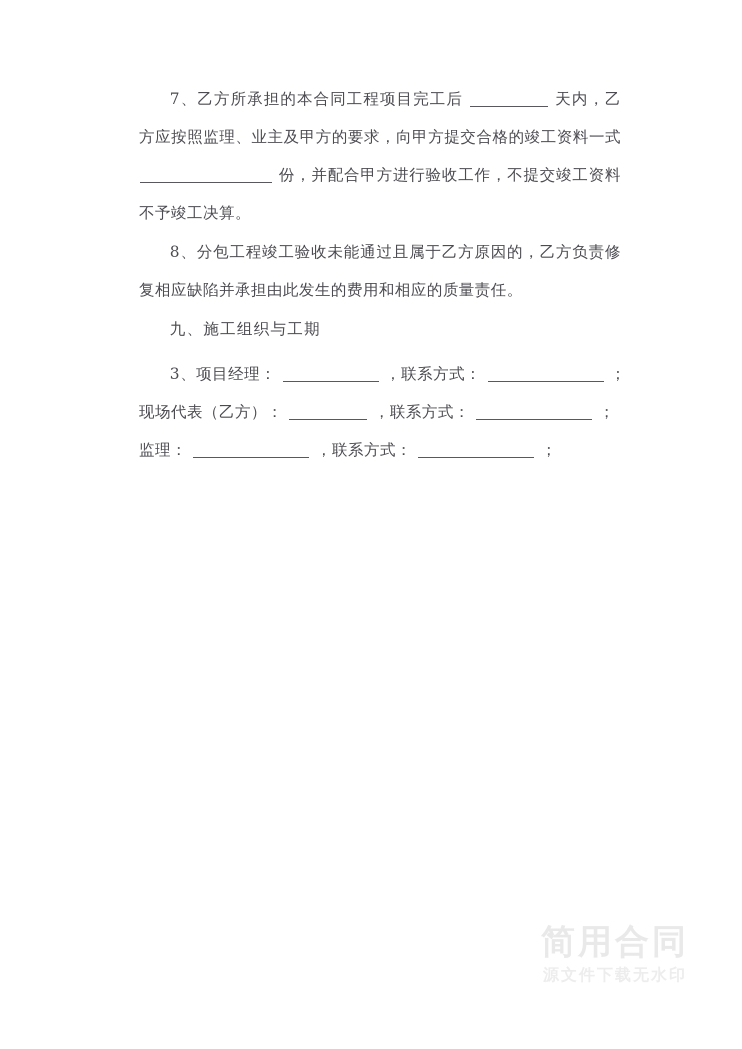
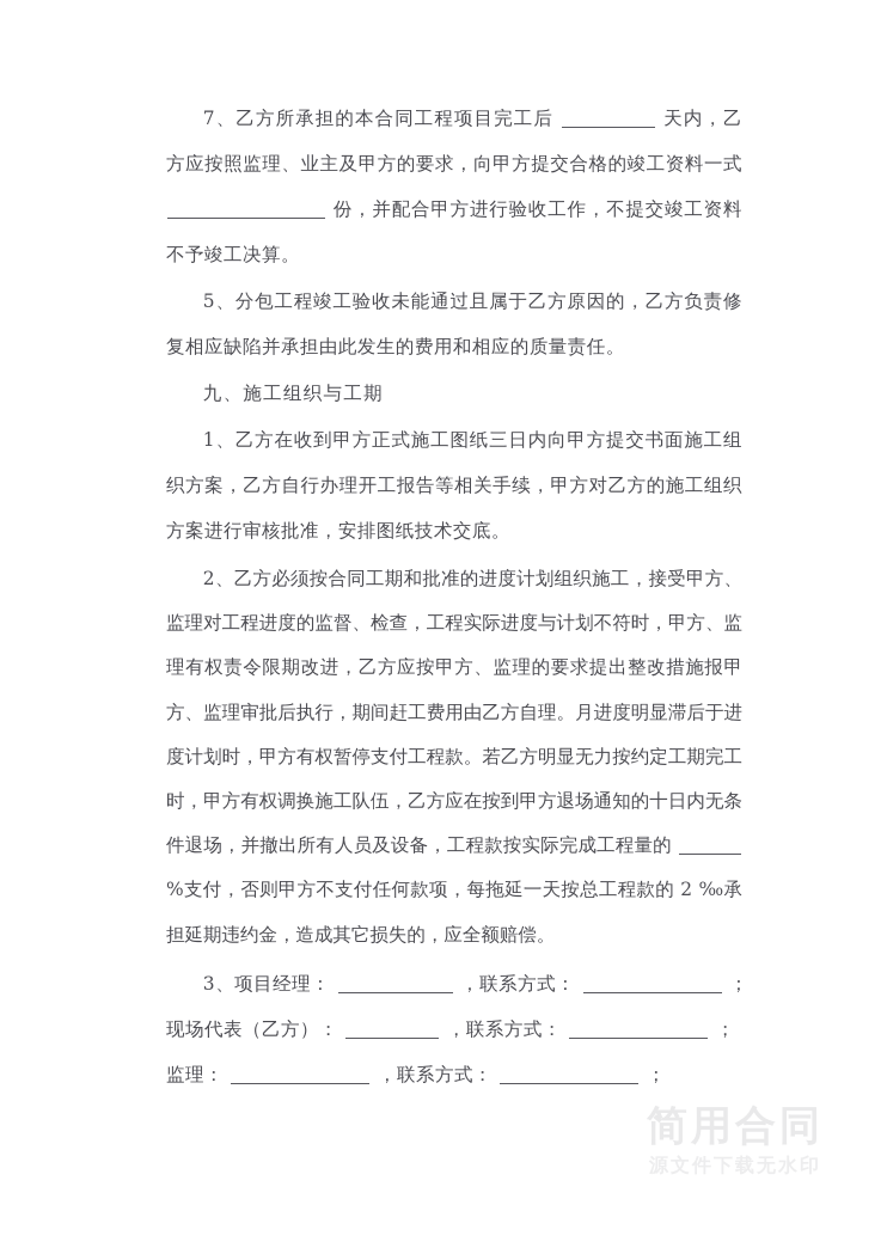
  7、乙方所承担的本合同工程项目完工后 天内，乙方应按照监理、业主及甲方的要求，向甲方提交合格的竣工资料一式 份，并配合甲方进行验收工作，不提交竣工资料不予竣工决算。
- 8、分包工程竣工验收未能通过且属于乙方原因的，乙方负责修复相应缺陷并承担由此发生的费用和相应的质量责任。
+ 5、分包工程竣工验收未能通过且属于乙方原因的，乙方负责修复相应缺陷并承担由此发生的费用和相应的质量责任。
  九、施工组织与工期
+ 1、乙方在收到甲方正式施工图纸三日内向甲方提交书面施工组织方案，乙方自行办理开工报告等相关手续，甲方对乙方的施工组织方案进行审核批准，安排图纸技术交底。
+ 2、乙方必须按合同工期和批准的进度计划组织施工，接受甲方、监理对工程进度的监督、检查，工程实际进度与计划不符时，甲方、监理有权责令限期改进，乙方应按甲方、监理的要求提出整改措施报甲方、监理审批后执行，期间赶工费用由乙方自理。月进度明显滞后于进度计划时，甲方有权暂停支付工程款。若乙方明显无力按约定工期完工时，甲方有权调换施工队伍，乙方应在按到甲方退场通知的十日内无条件退场，并撤出所有人员及设备，工程款按实际完成工程量的 %支付，否则甲方不支付任何款项，每拖延一天按总工程款的 2 ‰承担延期违约金，造成其它损失的，应全额赔偿。
  3、项目经理： ，联系方式： ；
  现场代表（乙方）： ，联系方式： ；
  监理： ，联系方式： ；
